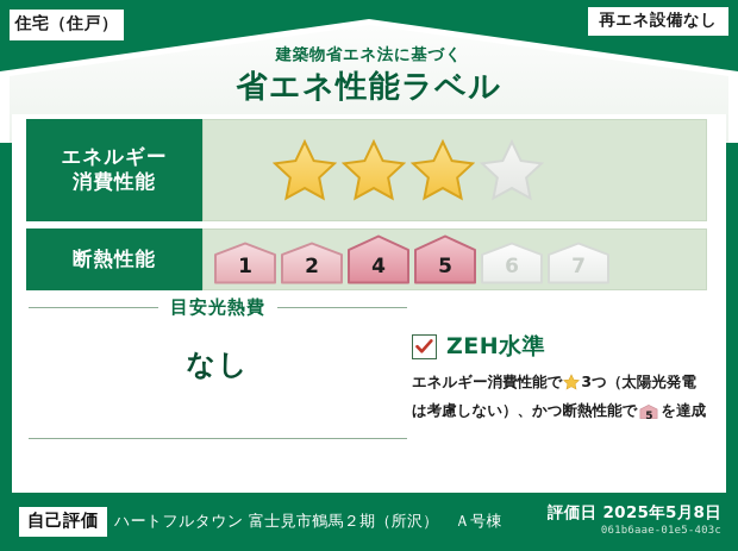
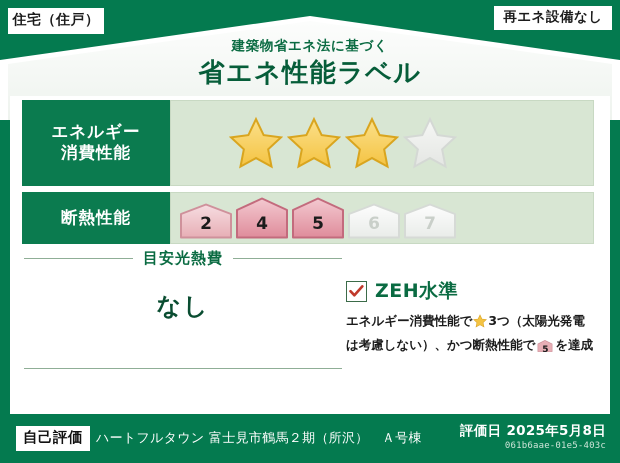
  住宅（住戸）
  再エネ設備なし
  建築物省エネ法に基づく
  省エネ性能ラベル
  エネルギー
  消費性能
  断熱性能
- 1
  2
  4
  5
  6
  7
  目安光熱費
  なし
  ZEH水準
  エネルギー消費性能で 3つ（太陽光発電
  は考慮しない）、かつ断熱性能で
  5
  を達成
  自己評価
  ハートフルタウン 富士見市鶴馬２期（所沢） Ａ号棟
  評価日 2025年5月8日
  061b6aae-01e5-403c
